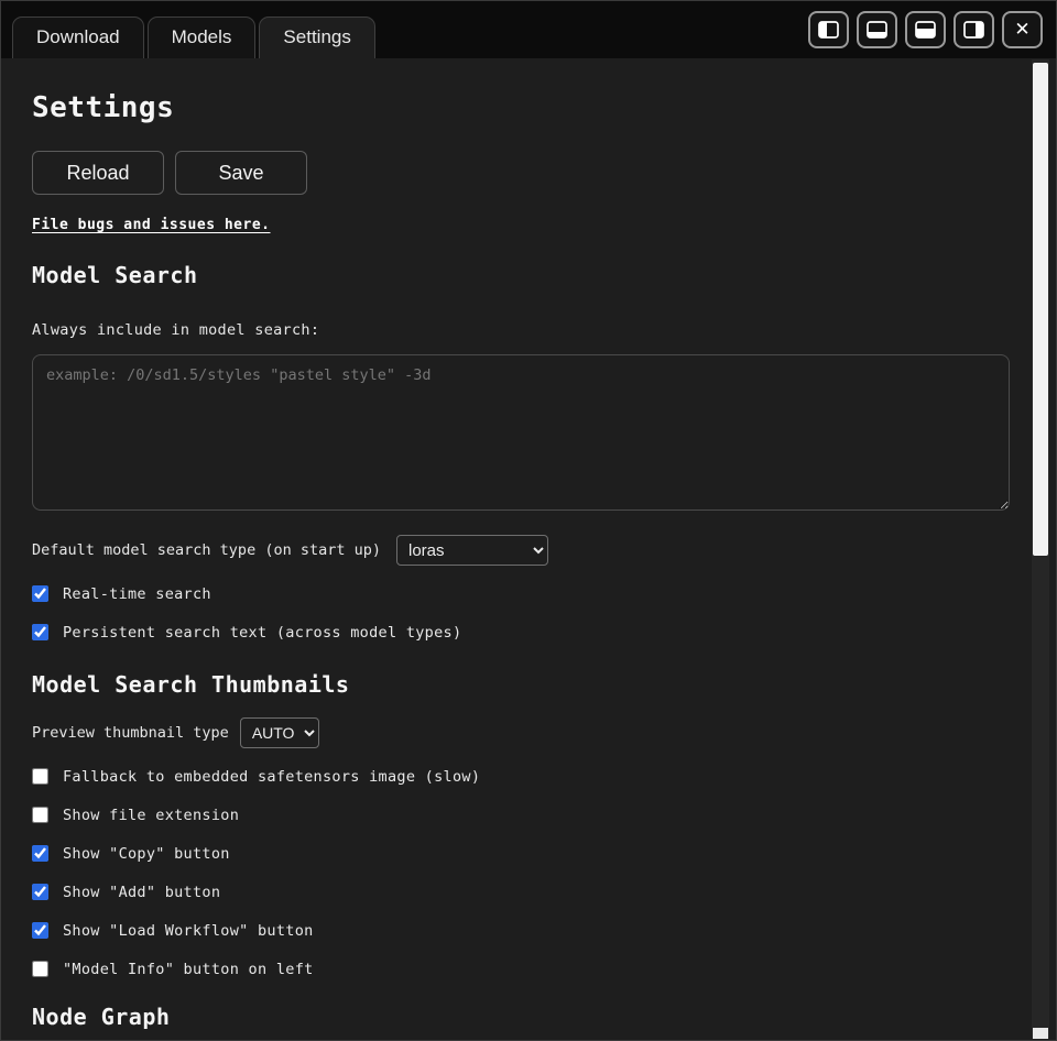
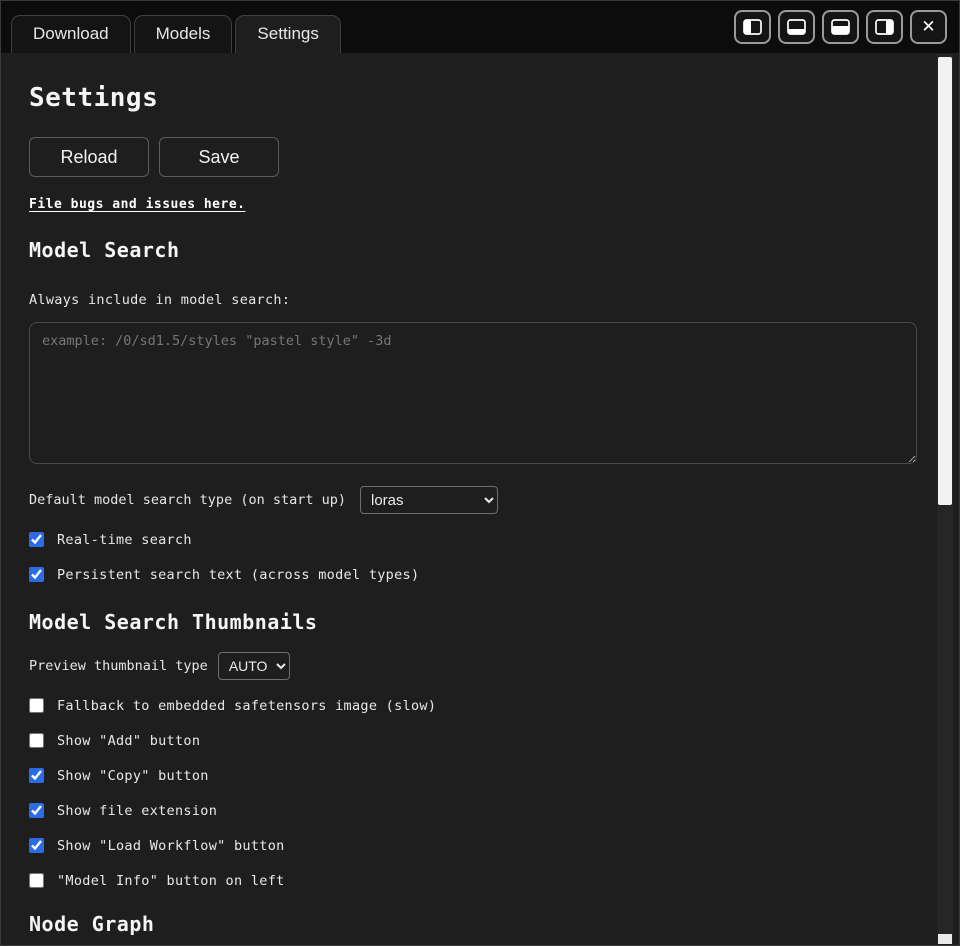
  Download
  Models
  Settings
  ✕
  Settings
  Reload
  Save
  File bugs and issues here.
  Model Search
  Always include in model search:
  example: /0/sd1.5/styles "pastel style" -3d
  Default model search type (on start up)
  loras
  Real-time search
  Persistent search text (across model types)
  Model Search Thumbnails
  Preview thumbnail type
  AUTO
  Fallback to embedded safetensors image (slow)
- Show file extension
+ Show "Add" button
  Show "Copy" button
- Show "Add" button
+ Show file extension
  Show "Load Workflow" button
  "Model Info" button on left
  Node Graph
